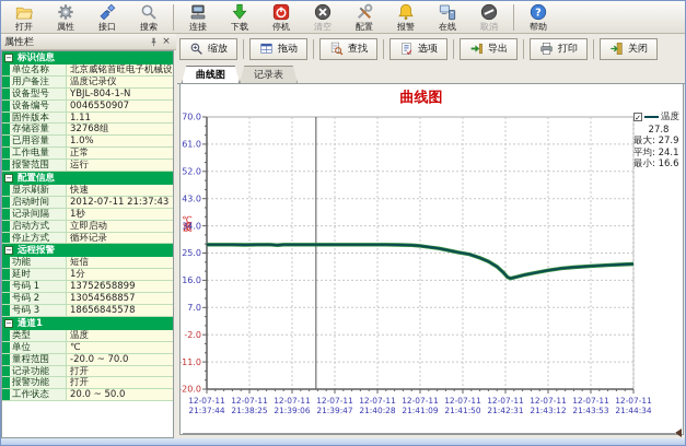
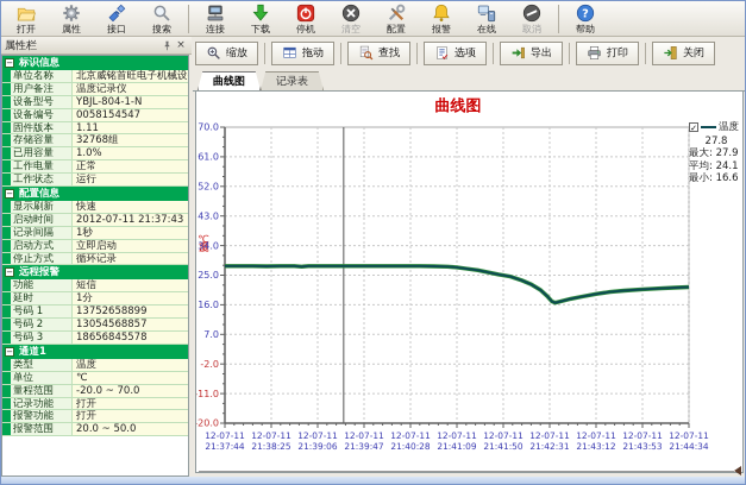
  打开
  属性
  接口
  搜索
  连接
  下载
  停机
  清空
  配置
  报警
  在线
  取消
  ?
  帮助
  属性栏
  ×
  −
  标识信息
  单位名称
  北京威铭首旺电子机械设
  用户备注
  温度记录仪
  设备型号
  YBJL-804-1-N
  设备编号
- 0046550907
+ 0058154547
  固件版本
  1.11
  存储容量
  32768组
  已用容量
  1.0%
  工作电量
  正常
- 报警范围
+ 工作状态
  运行
  −
  配置信息
  显示刷新
  快速
  启动时间
  2012-07-11 21:37:43
  记录间隔
  1秒
  启动方式
  立即启动
  停止方式
  循环记录
  −
  远程报警
  功能
  短信
  延时
  1分
  号码 1
  13752658899
  号码 2
  13054568857
  号码 3
  18656845578
  −
  通道1
  类型
  温度
  单位
  ℃
  量程范围
  -20.0 ~ 70.0
  记录功能
  打开
  报警功能
  打开
- 工作状态
+ 报警范围
  20.0 ~ 50.0
  缩放
  拖动
  查找
  选项
  导出
  打印
  关闭
  曲线图
  记录表
  曲线图
  70.0
  61.0
  52.0
  43.0
  34.0
  25.0
  16.0
  7.0
  -2.0
  -11.0
  -20.0
  12-07-11
  21:37:44
  12-07-11
  21:38:25
  12-07-11
  21:39:06
  12-07-11
  21:39:47
  12-07-11
  21:40:28
  12-07-11
  21:41:09
  12-07-11
  21:41:50
  12-07-11
  21:42:31
  12-07-11
  21:43:12
  12-07-11
  21:43:53
  12-07-11
  21:44:34
  ✓
  温度
  27.8
  最大: 27.9
  平均: 24.1
  最小: 16.6
